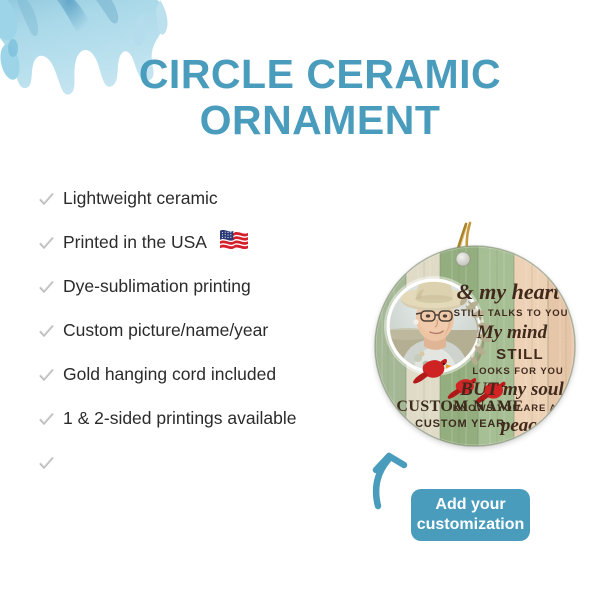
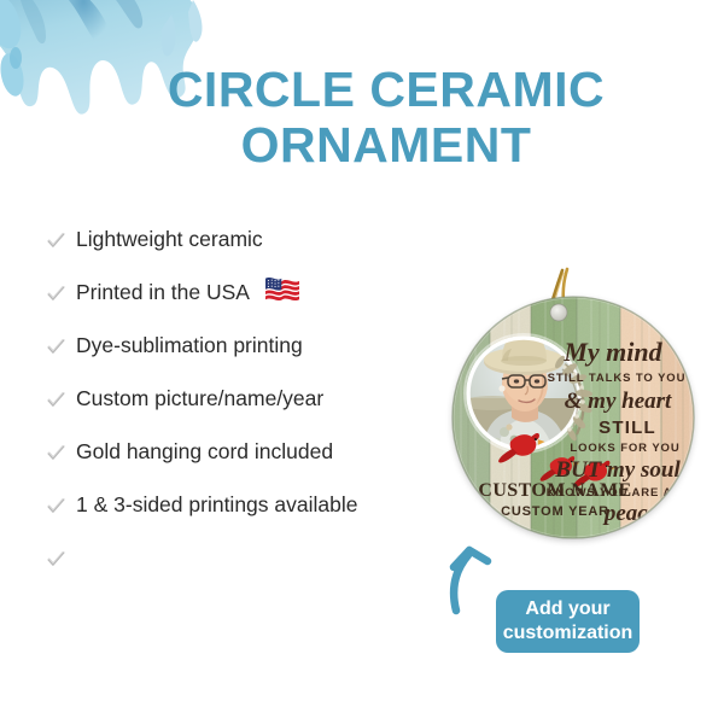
  CIRCLE CERAMIC
  ORNAMENT
  Lightweight ceramic
  Printed in the USA
  Dye-sublimation printing
  Custom picture/name/year
  Gold hanging cord included
- 1 & 2-sided printings available
+ 1 & 3-sided printings available
- & my heart
+ My mind
  STILL TALKS TO YOU
- My mind
+ & my heart
  STILL
  LOOKS FOR YOU
  BUT my soul
  KNOWS YOU ARE A
  peac
  CUSTOM NAME
  CUSTOM YEAR
  Add your
  customization
